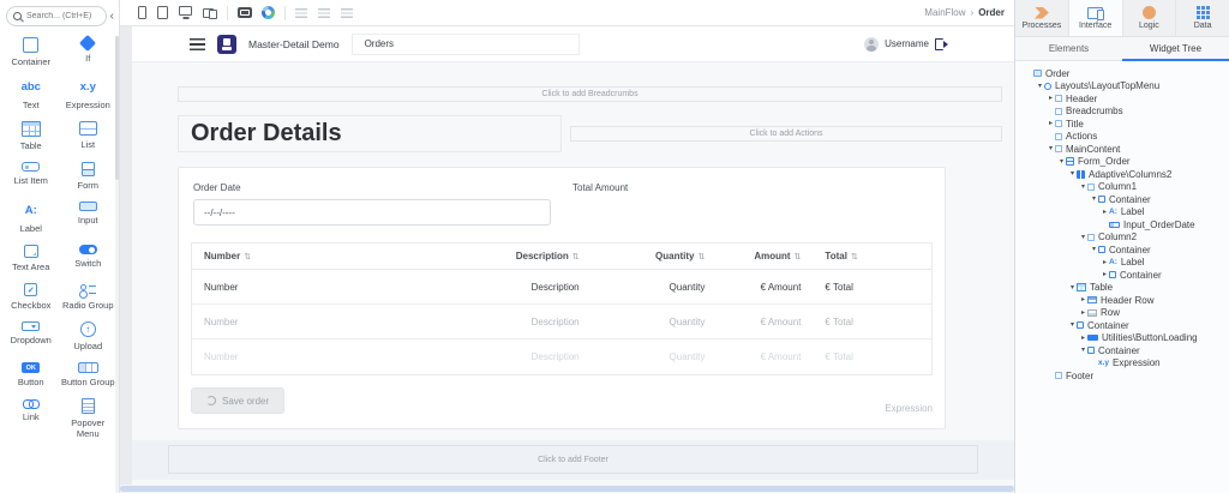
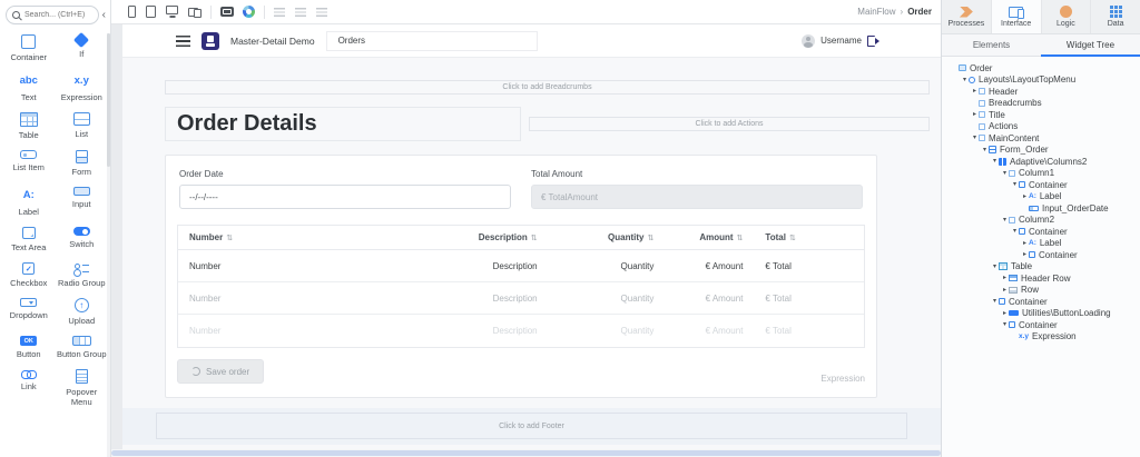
  Search... (Ctrl+E)
  ‹
  Container
  If
  abc
  Text
  x.y
  Expression
  Table
  List
  List Item
  Form
  A:
  Label
  Input
  Text Area
  Switch
  Checkbox
  Radio Group
  Dropdown
  ↑
  Upload
  Button
  Button Group
  Link
  Popover Menu
  MainFlow
  ›
  Order
  Master-Detail Demo
  Orders
  Username
  Order Details
  Order Date
  --/--/----
  Total Amount
+ € TotalAmount
  Number
  Description
  Quantity
  Amount
  Total
  Number
  Description
  Quantity
  € Amount
  € Total
  Number
  Description
  Quantity
  € Amount
  € Total
  Number
  Description
  Quantity
  € Amount
  € Total
  Save order
  Expression
  Elements
  Widget Tree
  Order
  Layouts\LayoutTopMenu
  Header
  Breadcrumbs
  Title
  Actions
  MainContent
  Form_Order
  Adaptive\Columns2
  Column1
  Container
  Label
  Input_OrderDate
  Column2
  Container
  Label
  Container
  Table
  Header Row
  Row
  Container
  Utilities\ButtonLoading
  Container
  Expression
- Footer
